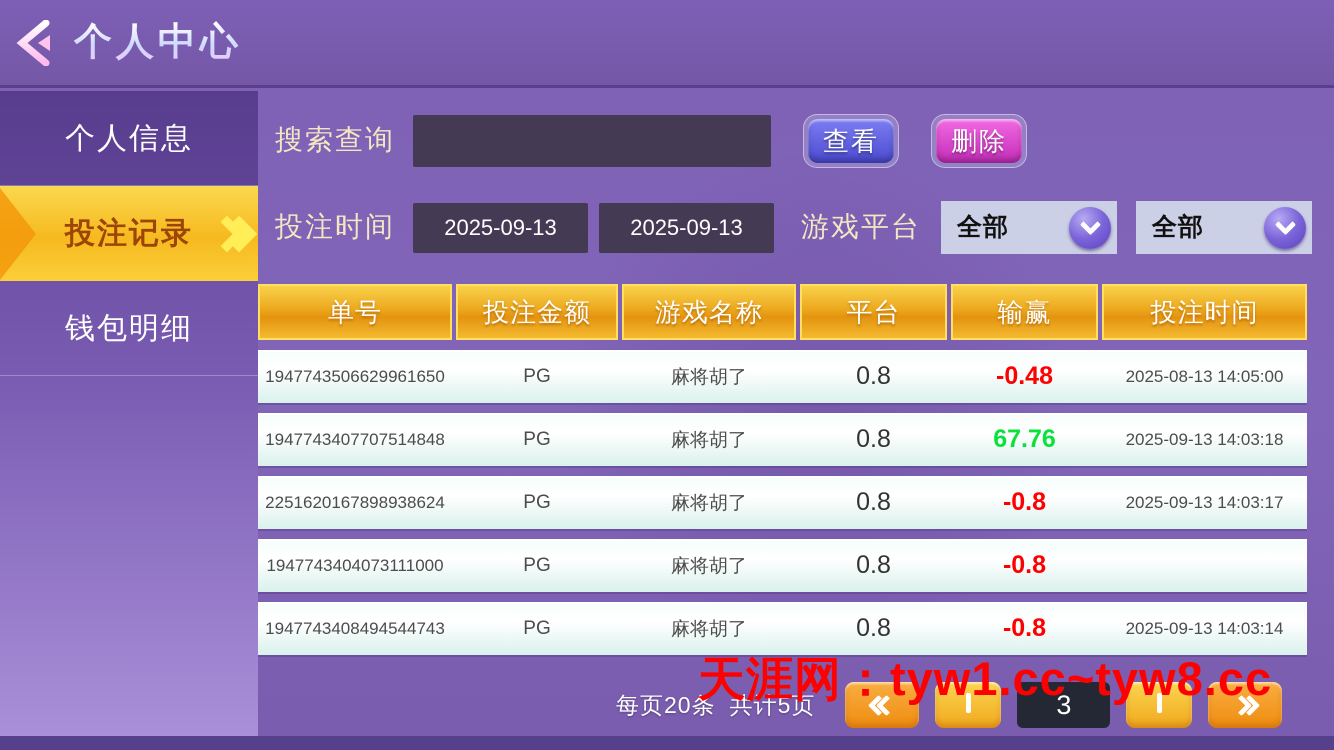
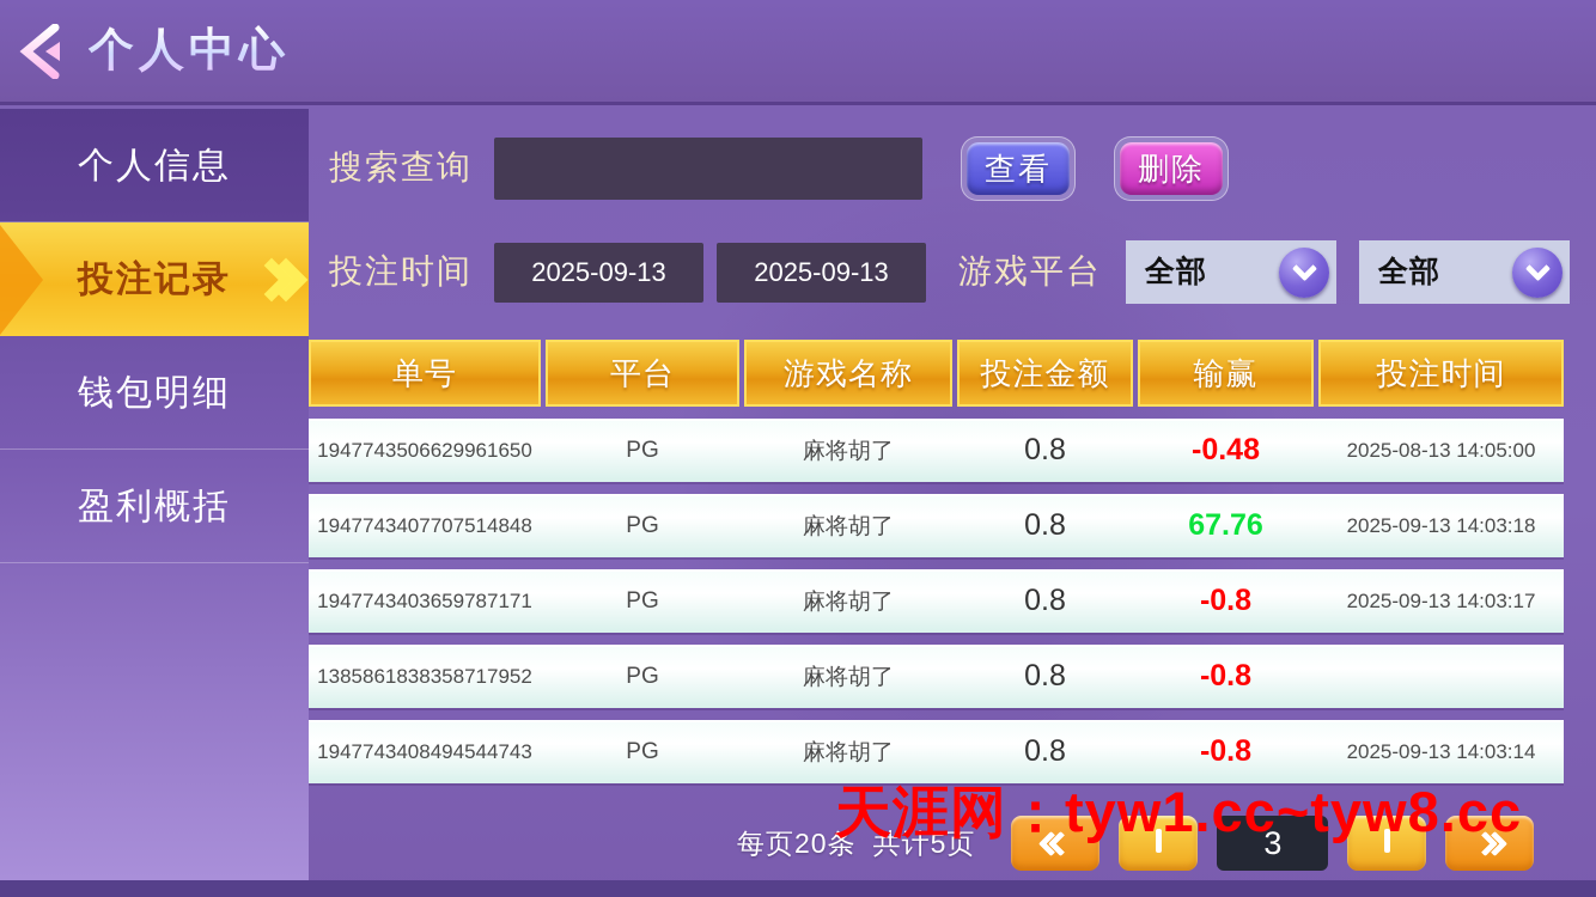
  个人中心
  个人信息
  投注记录
  钱包明细
+ 盈利概括
  搜索查询
  查看
  删除
  投注时间
  2025-09-13
  2025-09-13
  游戏平台
  全部
  全部
  单号
- 投注金额
+ 平台
  游戏名称
- 平台
+ 投注金额
  输赢
  投注时间
  1947743506629961650
  PG
  麻将胡了
  0.8
  -0.48
  2025-08-13 14:05:00
  1947743407707514848
  PG
  麻将胡了
  0.8
  67.76
  2025-09-13 14:03:18
- 2251620167898938624
+ 1947743403659787171
  PG
  麻将胡了
  0.8
  -0.8
  2025-09-13 14:03:17
- 1947743404073111000
+ 1385861838358717952
  PG
  麻将胡了
  0.8
  -0.8
  1947743408494544743
  PG
  麻将胡了
  0.8
  -0.8
  2025-09-13 14:03:14
  每页20条 共计5页
  3
  天涯网：tyw1.cc~tyw8.cc
